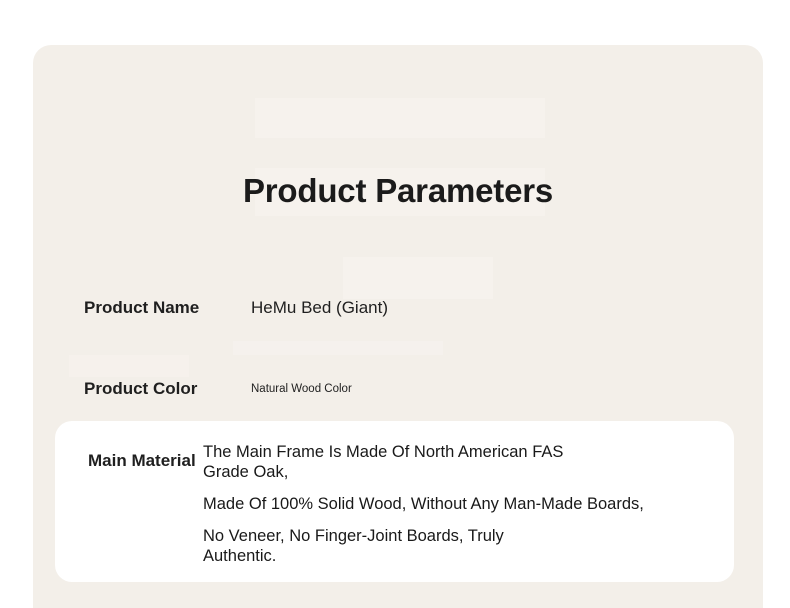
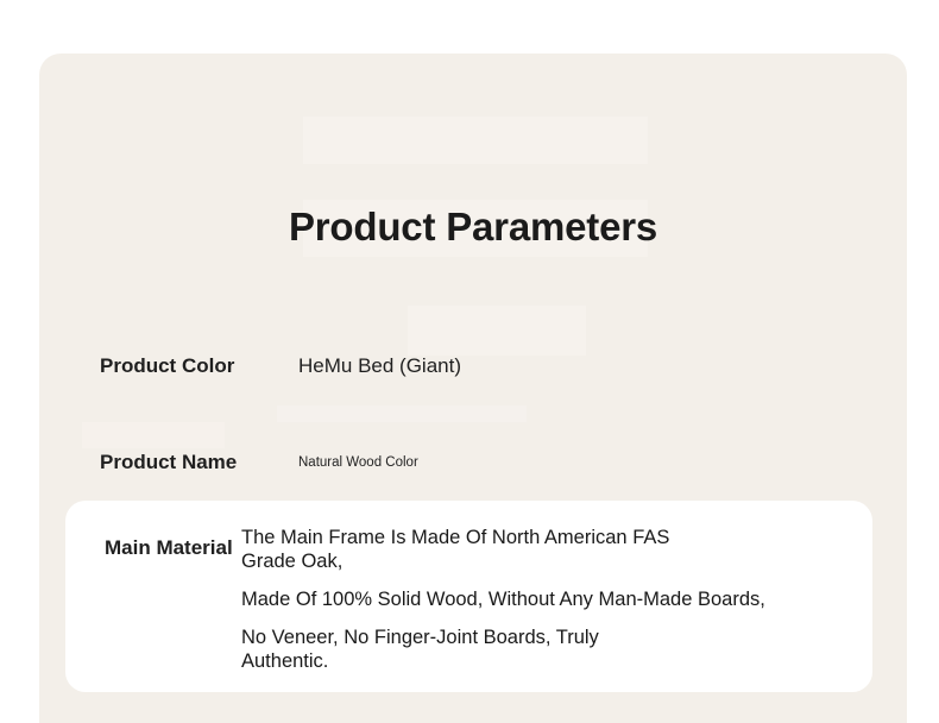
  Product Parameters
- Product Name
+ Product Color
  HeMu Bed (Giant)
- Product Color
+ Product Name
  Natural Wood Color
  Main Material
  The Main Frame Is Made Of North American FAS
  Grade Oak,
  Made Of 100% Solid Wood, Without Any Man-Made Boards,
  No Veneer, No Finger-Joint Boards, Truly
  Authentic.
